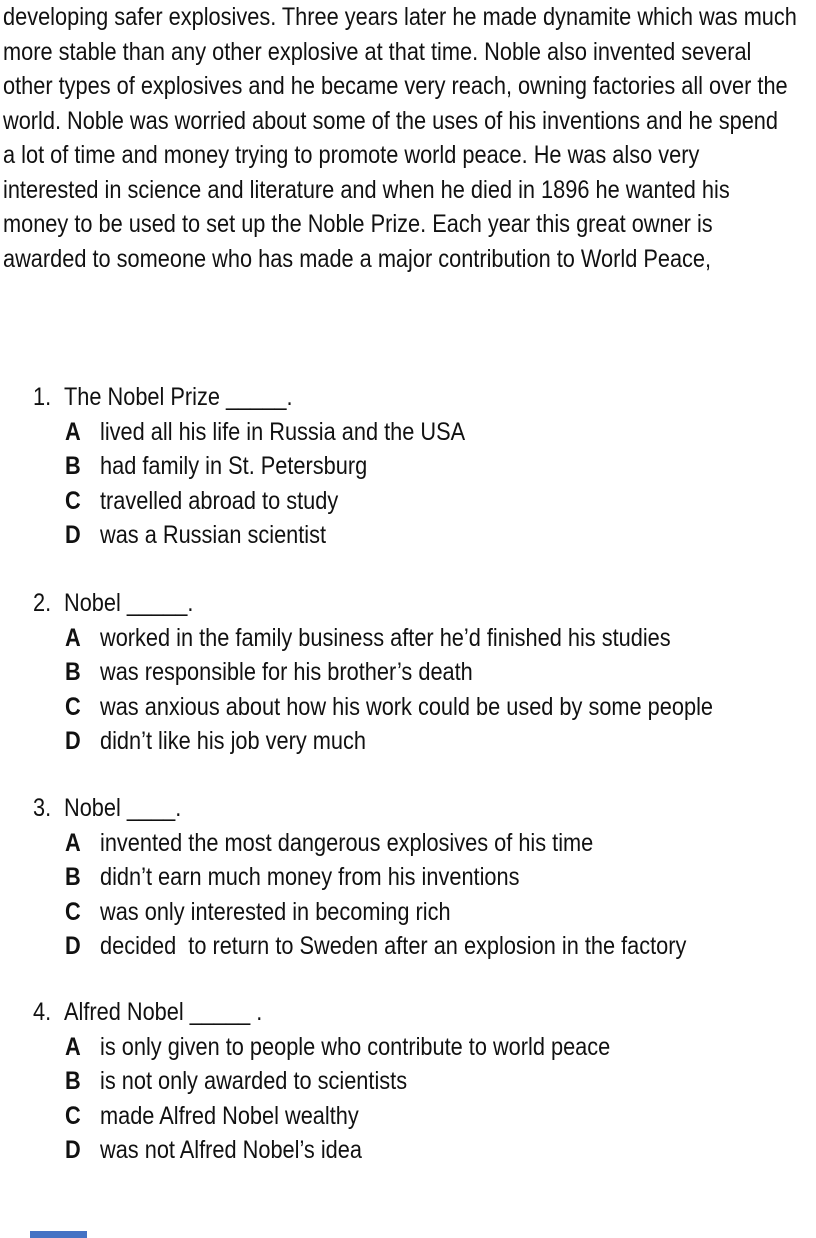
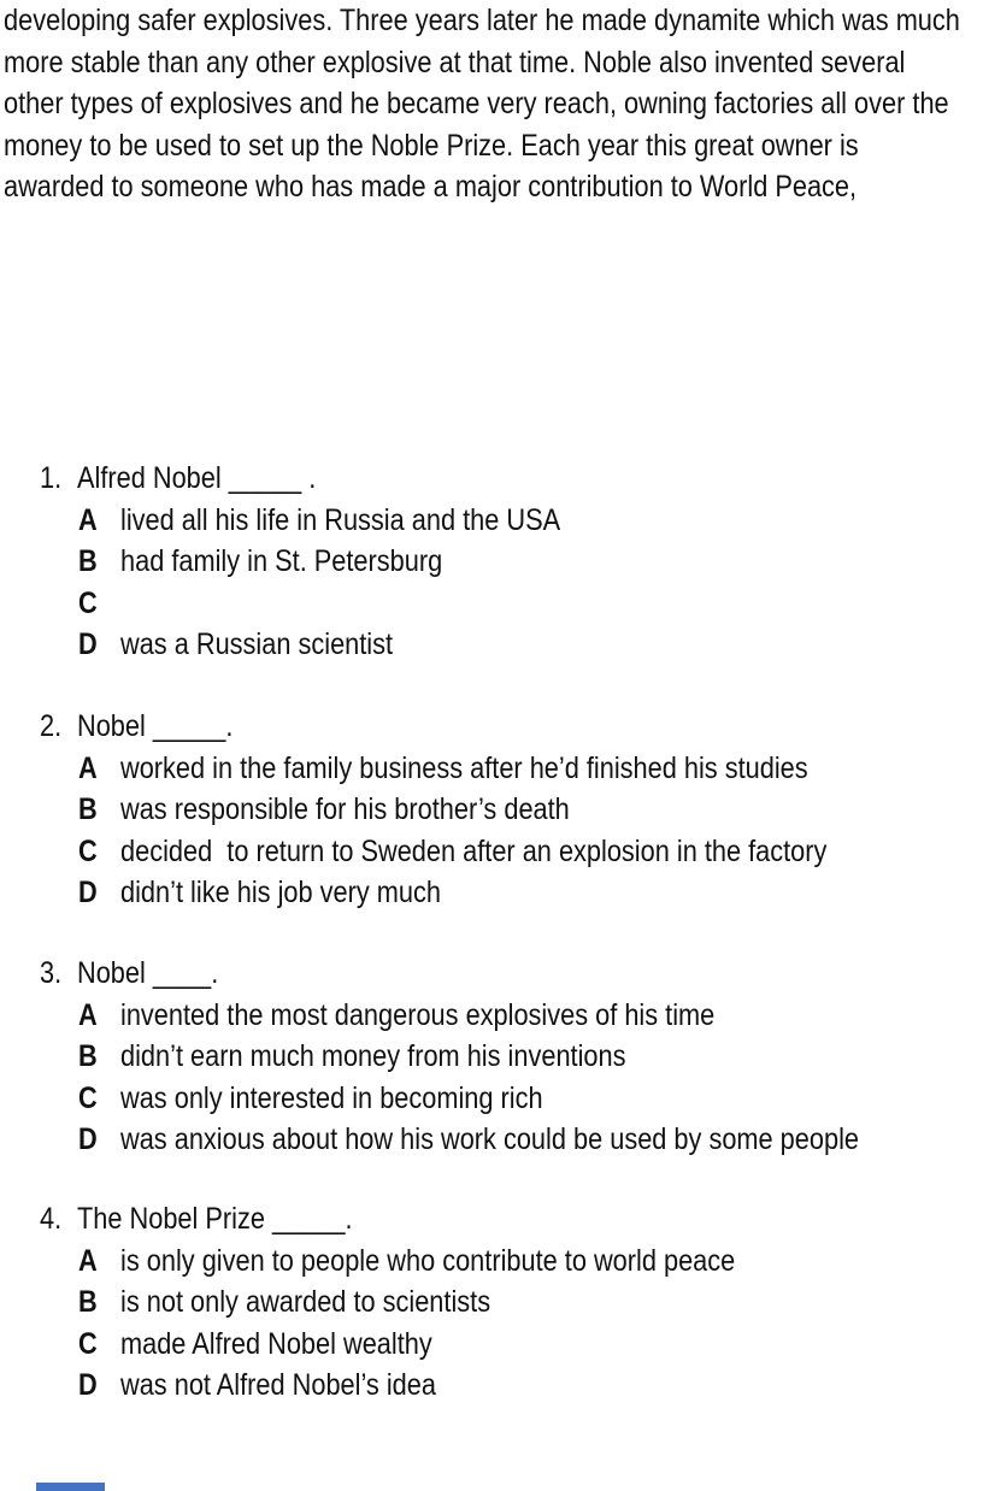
  developing safer explosives. Three years later he made dynamite which was much
  more stable than any other explosive at that time. Noble also invented several
  other types of explosives and he became very reach, owning factories all over the
- world. Noble was worried about some of the uses of his inventions and he spend
- a lot of time and money trying to promote world peace. He was also very
- interested in science and literature and when he died in 1896 he wanted his
  money to be used to set up the Noble Prize. Each year this great owner is
  awarded to someone who has made a major contribution to World Peace,
  1.
- The Nobel Prize _____.
+ Alfred Nobel _____ .
  A
  lived all his life in Russia and the USA
  B
  had family in St. Petersburg
  C
- travelled abroad to study
  D
  was a Russian scientist
  2.
  Nobel _____.
  A
  worked in the family business after he’d finished his studies
  B
  was responsible for his brother’s death
  C
- was anxious about how his work could be used by some people
+ decided to return to Sweden after an explosion in the factory
  D
  didn’t like his job very much
  3.
  Nobel ____.
  A
  invented the most dangerous explosives of his time
  B
  didn’t earn much money from his inventions
  C
  was only interested in becoming rich
  D
- decided to return to Sweden after an explosion in the factory
+ was anxious about how his work could be used by some people
  4.
- Alfred Nobel _____ .
+ The Nobel Prize _____.
  A
  is only given to people who contribute to world peace
  B
  is not only awarded to scientists
  C
  made Alfred Nobel wealthy
  D
  was not Alfred Nobel’s idea
